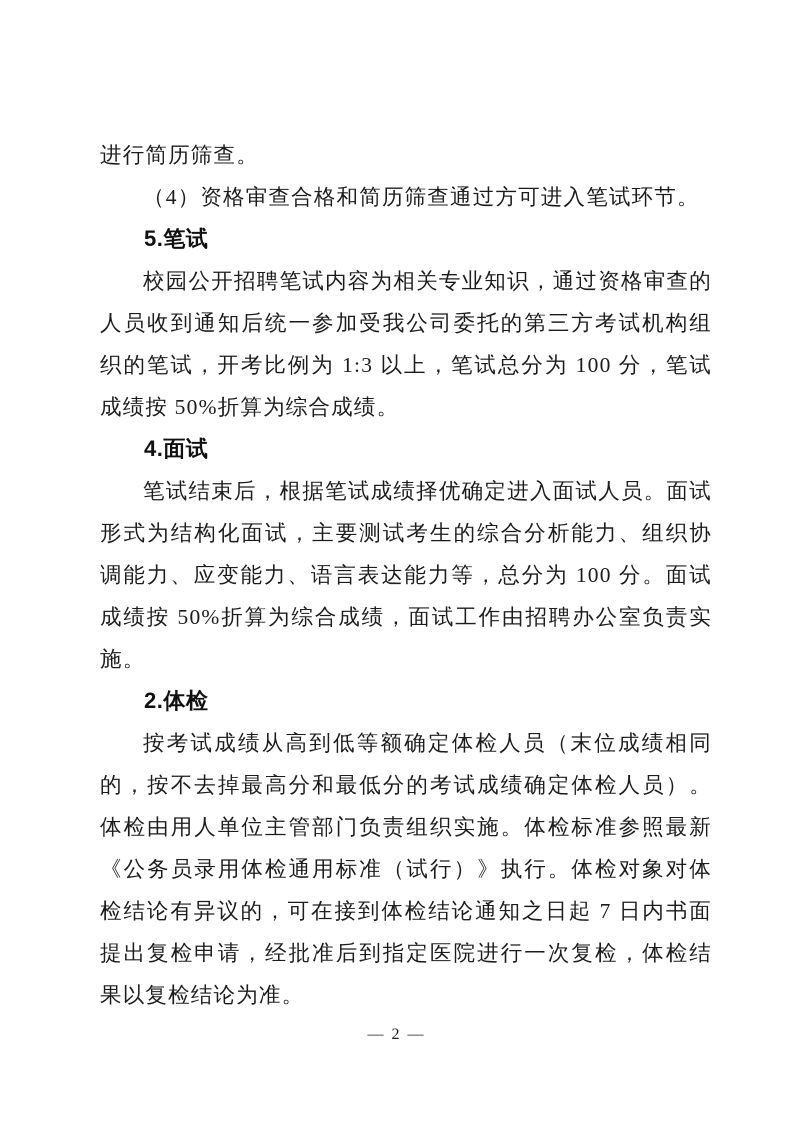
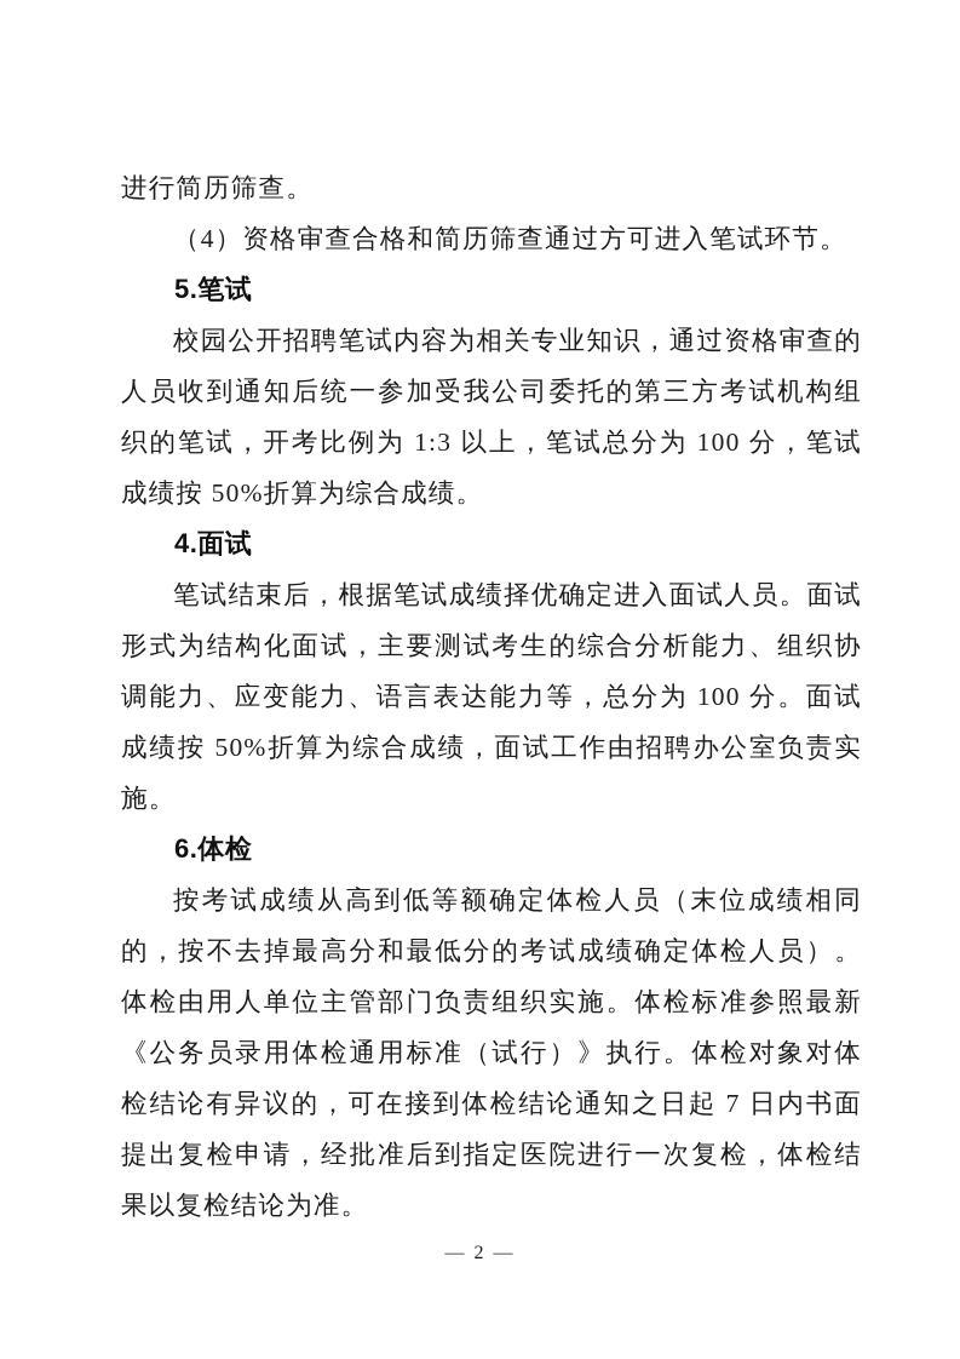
  进行简历筛查。
  （4）资格审查合格和简历筛查通过方可进入笔试环节。
  5.笔试
  校园公开招聘笔试内容为相关专业知识，通过资格审查的人员收到通知后统一参加受我公司委托的第三方考试机构组织的笔试，开考比例为 1:3 以上，笔试总分为 100 分，笔试成绩按 50%折算为综合成绩。
  4.面试
  笔试结束后，根据笔试成绩择优确定进入面试人员。面试形式为结构化面试，主要测试考生的综合分析能力、组织协调能力、应变能力、语言表达能力等，总分为 100 分。面试成绩按 50%折算为综合成绩，面试工作由招聘办公室负责实施。
- 2.体检
+ 6.体检
  按考试成绩从高到低等额确定体检人员（末位成绩相同的，按不去掉最高分和最低分的考试成绩确定体检人员）。体检由用人单位主管部门负责组织实施。体检标准参照最新《公务员录用体检通用标准（试行）》执行。体检对象对体检结论有异议的，可在接到体检结论通知之日起 7 日内书面提出复检申请，经批准后到指定医院进行一次复检，体检结果以复检结论为准。
  — 2 —
